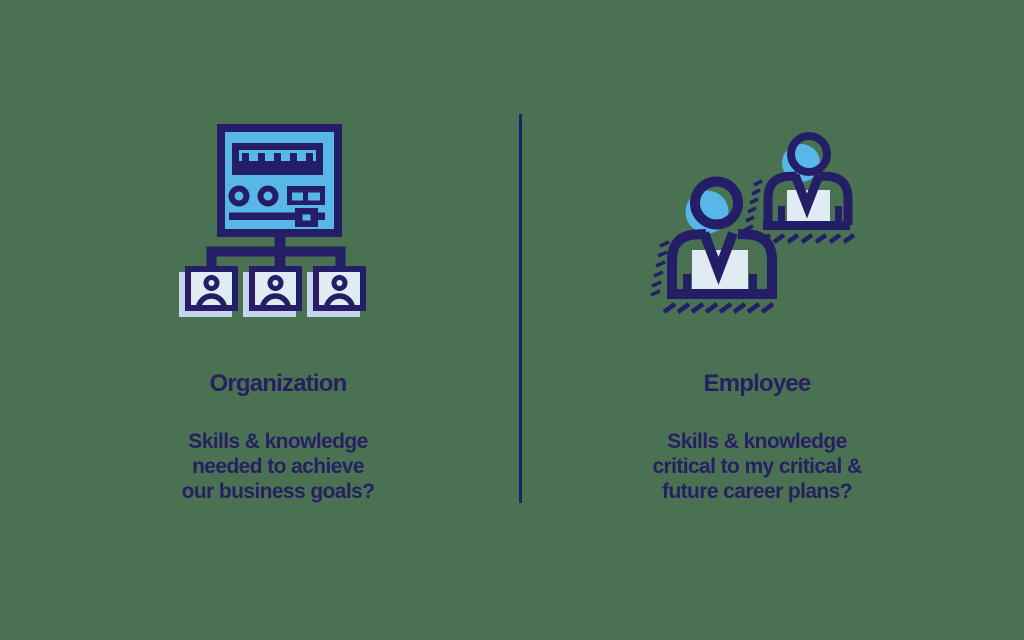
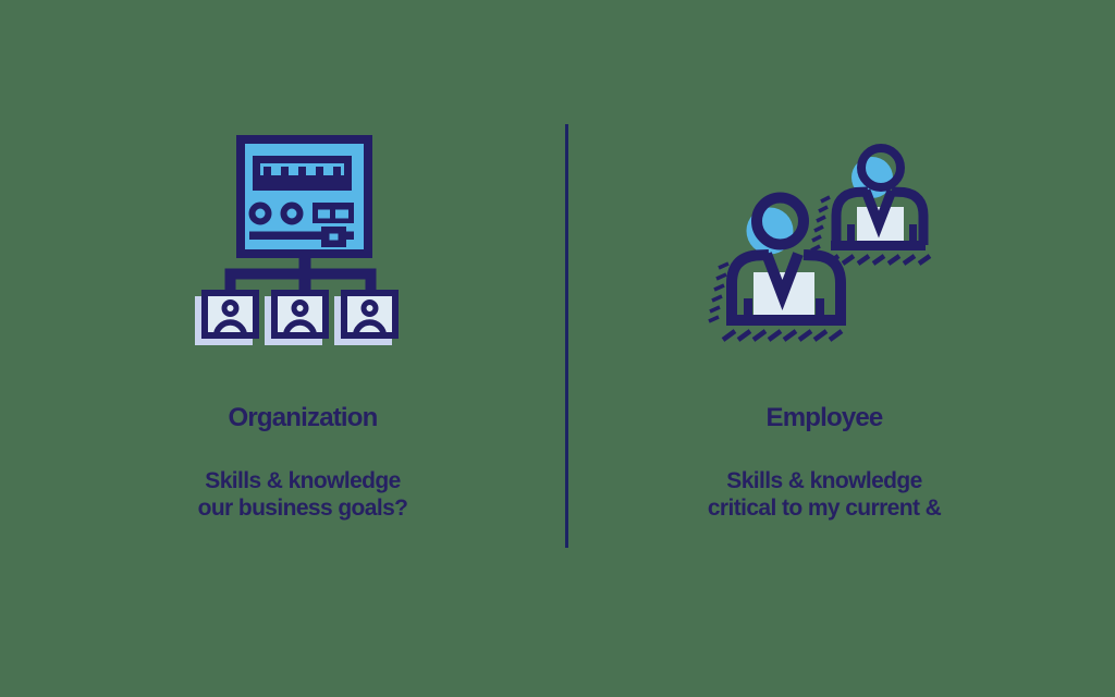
  Organization
  Skills & knowledge
- needed to achieve
  our business goals?
  Employee
  Skills & knowledge
- critical to my critical &
+ critical to my current &
- future career plans?
